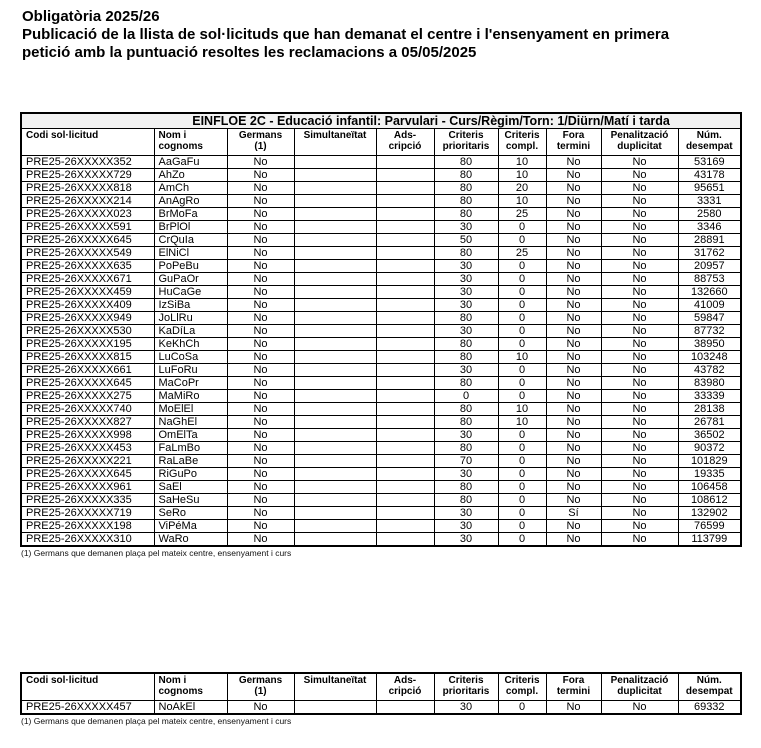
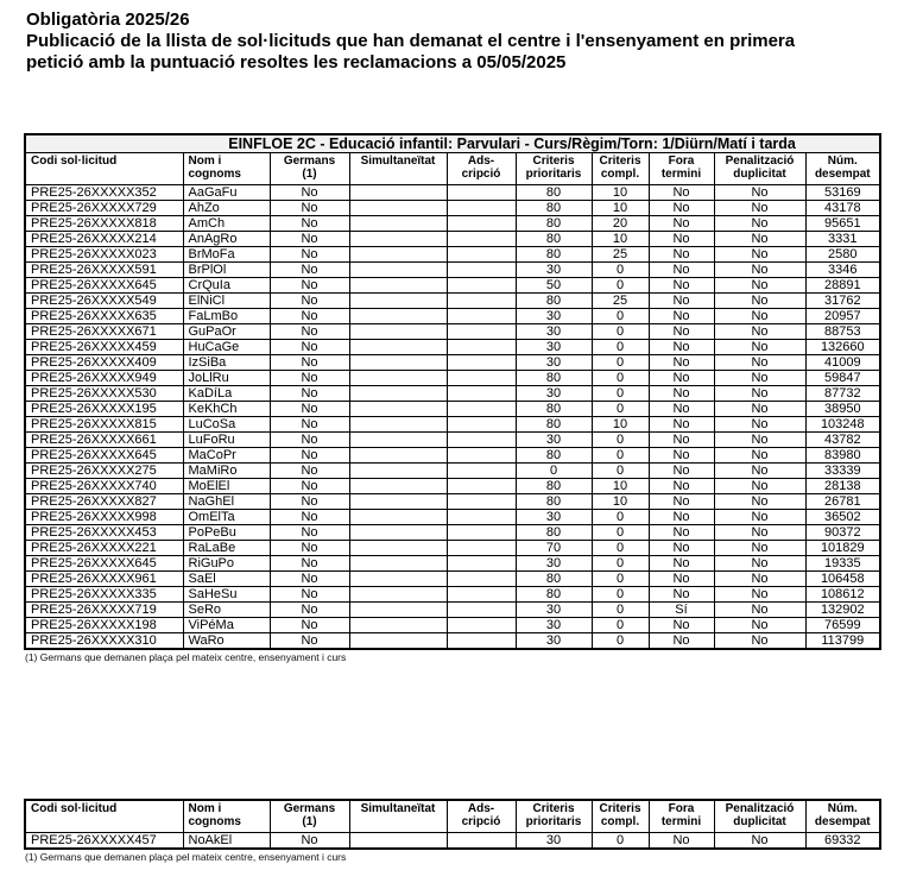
  Obligatòria 2025/26
  Publicació de la llista de sol·licituds que han demanat el centre i l'ensenyament en primera
  petició amb la puntuació resoltes les reclamacions a 05/05/2025
  EINFLOE 2C - Educació infantil: Parvulari - Curs/Règim/Torn: 1/Diürn/Matí i tarda
  Codi sol·licitud	Nom icognoms	Germans(1)	Simultaneïtat	Ads-cripció	Criterisprioritaris	Criteriscompl.	Foratermini	Penalitzacióduplicitat	Núm.desempat
  PRE25-26XXXXX352	AaGaFu	No			80	10	No	No	53169
  PRE25-26XXXXX729	AhZo	No			80	10	No	No	43178
  PRE25-26XXXXX818	AmCh	No			80	20	No	No	95651
  PRE25-26XXXXX214	AnAgRo	No			80	10	No	No	3331
  PRE25-26XXXXX023	BrMoFa	No			80	25	No	No	2580
  PRE25-26XXXXX591	BrPlOl	No			30	0	No	No	3346
  PRE25-26XXXXX645	CrQuIa	No			50	0	No	No	28891
  PRE25-26XXXXX549	ElNiCl	No			80	25	No	No	31762
- PRE25-26XXXXX635	PoPeBu	No			30	0	No	No	20957
+ PRE25-26XXXXX635	FaLmBo	No			30	0	No	No	20957
  PRE25-26XXXXX671	GuPaOr	No			30	0	No	No	88753
  PRE25-26XXXXX459	HuCaGe	No			30	0	No	No	132660
  PRE25-26XXXXX409	IzSiBa	No			30	0	No	No	41009
  PRE25-26XXXXX949	JoLlRu	No			80	0	No	No	59847
  PRE25-26XXXXX530	KaDíLa	No			30	0	No	No	87732
  PRE25-26XXXXX195	KeKhCh	No			80	0	No	No	38950
  PRE25-26XXXXX815	LuCoSa	No			80	10	No	No	103248
  PRE25-26XXXXX661	LuFoRu	No			30	0	No	No	43782
  PRE25-26XXXXX645	MaCoPr	No			80	0	No	No	83980
  PRE25-26XXXXX275	MaMiRo	No			0	0	No	No	33339
  PRE25-26XXXXX740	MoElEl	No			80	10	No	No	28138
  PRE25-26XXXXX827	NaGhEl	No			80	10	No	No	26781
  PRE25-26XXXXX998	OmElTa	No			30	0	No	No	36502
- PRE25-26XXXXX453	FaLmBo	No			80	0	No	No	90372
+ PRE25-26XXXXX453	PoPeBu	No			80	0	No	No	90372
  PRE25-26XXXXX221	RaLaBe	No			70	0	No	No	101829
  PRE25-26XXXXX645	RiGuPo	No			30	0	No	No	19335
  PRE25-26XXXXX961	SaEl	No			80	0	No	No	106458
  PRE25-26XXXXX335	SaHeSu	No			80	0	No	No	108612
  PRE25-26XXXXX719	SeRo	No			30	0	Sí	No	132902
  PRE25-26XXXXX198	ViPéMa	No			30	0	No	No	76599
  PRE25-26XXXXX310	WaRo	No			30	0	No	No	113799
  (1) Germans que demanen plaça pel mateix centre, ensenyament i curs
  Codi sol·licitud	Nom icognoms	Germans(1)	Simultaneïtat	Ads-cripció	Criterisprioritaris	Criteriscompl.	Foratermini	Penalitzacióduplicitat	Núm.desempat
  PRE25-26XXXXX457	NoAkEl	No			30	0	No	No	69332
  (1) Germans que demanen plaça pel mateix centre, ensenyament i curs
